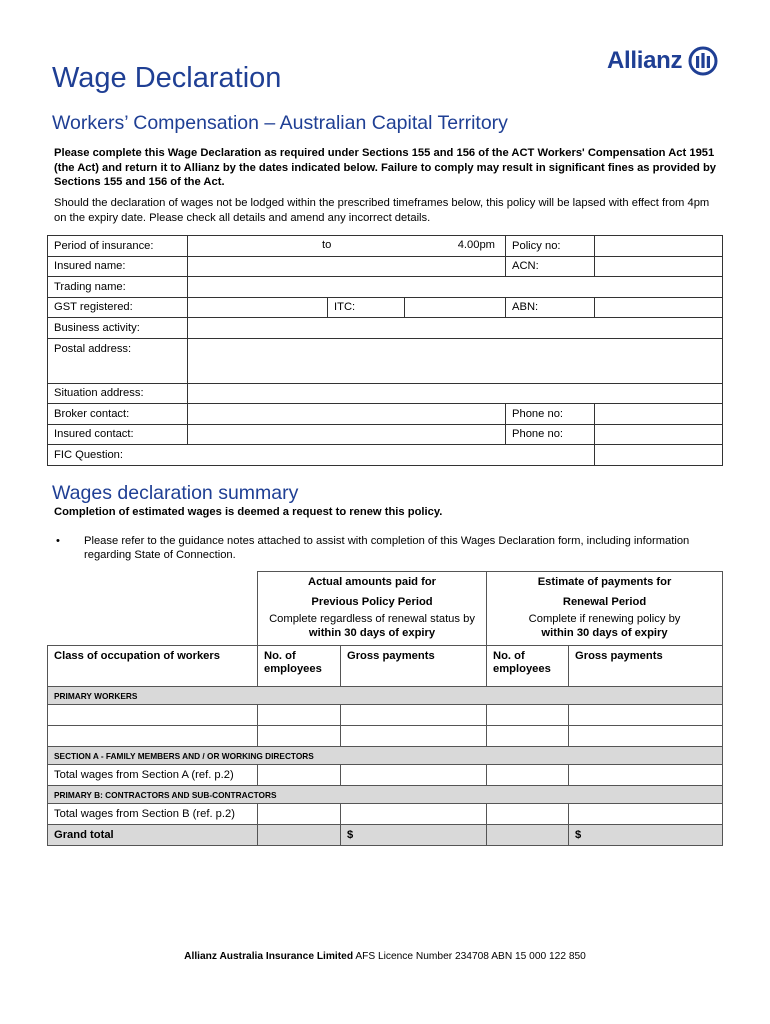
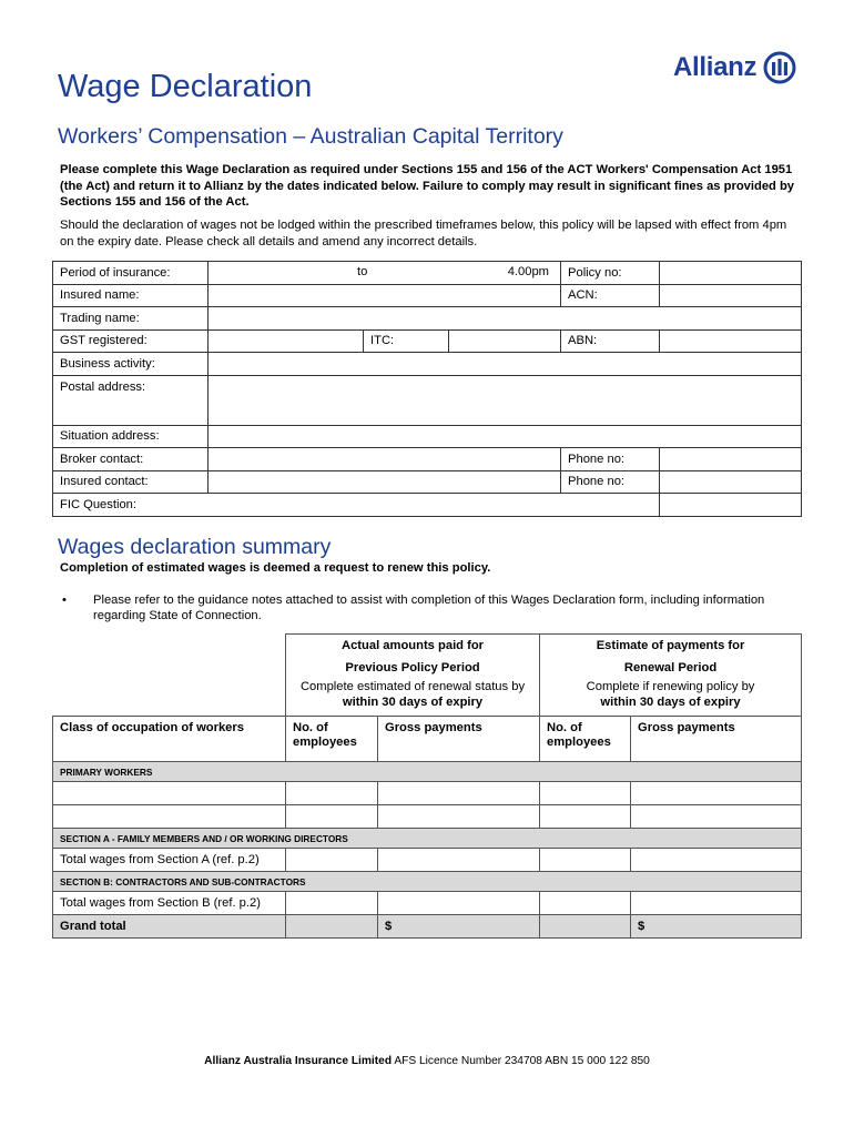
  Allianz
  Wage Declaration
  Workers’ Compensation – Australian Capital Territory
  Please complete this Wage Declaration as required under Sections 155 and 156 of the ACT Workers' Compensation Act 1951 (the Act) and return it to Allianz by the dates indicated below. Failure to comply may result in significant fines as provided by Sections 155 and 156 of the Act.
  Should the declaration of wages not be lodged within the prescribed timeframes below, this policy will be lapsed with effect from 4pm on the expiry date. Please check all details and amend any incorrect details.
  Period of insurance:	to 4.00pm	Policy no:
  Insured name:		ACN:
  Trading name:
  GST registered:		ITC:		ABN:
  Business activity:
  Postal address:
  Situation address:
  Broker contact:		Phone no:
  Insured contact:		Phone no:
  FIC Question:
  Wages declaration summary
  Completion of estimated wages is deemed a request to renew this policy.
  •
  Please refer to the guidance notes attached to assist with completion of this Wages Declaration form, including information regarding State of Connection.
  	Actual amounts paid for	Estimate of payments for
  	Previous Policy Period	Renewal Period
- 	Complete regardless of renewal status by within 30 days of expiry	Complete if renewing policy by within 30 days of expiry
+ 	Complete estimated of renewal status by within 30 days of expiry	Complete if renewing policy by within 30 days of expiry
  Class of occupation of workers	No. of employees	Gross payments	No. of employees	Gross payments
  PRIMARY WORKERS
  SECTION A - FAMILY MEMBERS AND / OR WORKING DIRECTORS
  Total wages from Section A (ref. p.2)
- PRIMARY B: CONTRACTORS AND SUB-CONTRACTORS
+ SECTION B: CONTRACTORS AND SUB-CONTRACTORS
  Total wages from Section B (ref. p.2)
  Grand total		$		$
  Allianz Australia Insurance Limited AFS Licence Number 234708 ABN 15 000 122 850
